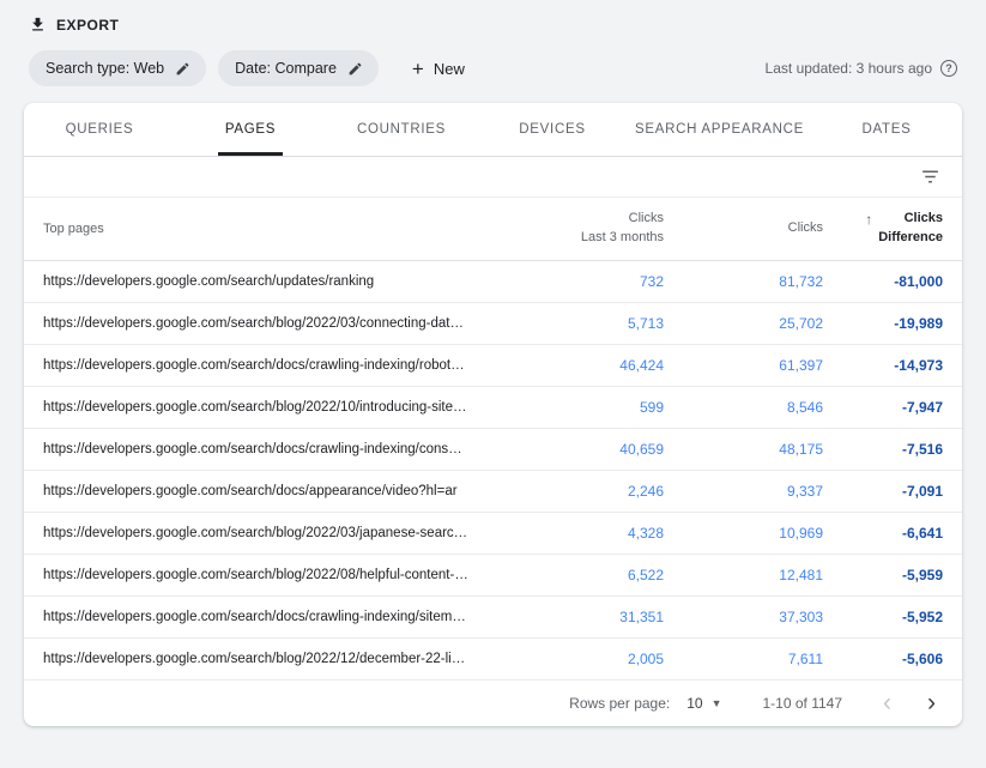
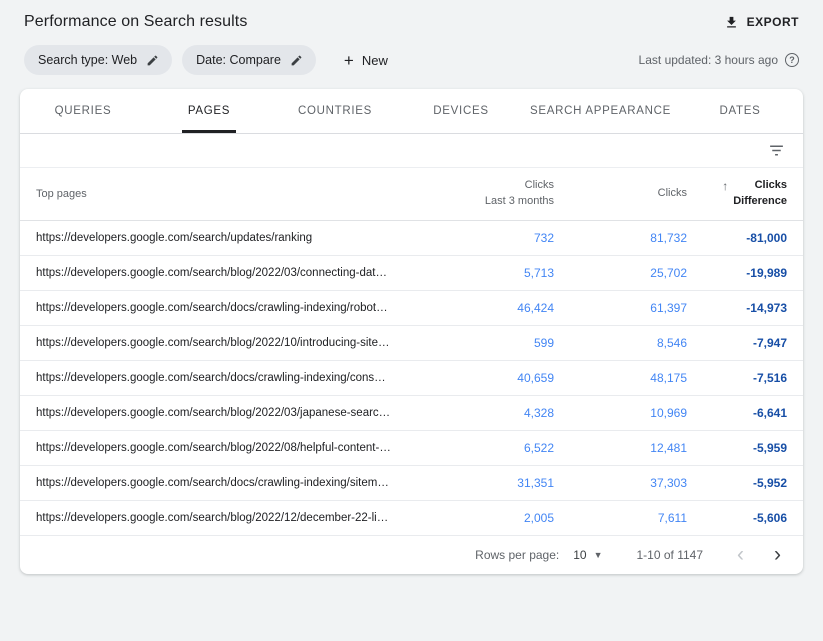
+ Performance on Search results
  EXPORT
  Search type: Web
  Date: Compare
  +
  New
  Last updated: 3 hours ago
  ?
  QUERIES
  PAGES
  COUNTRIES
  DEVICES
  SEARCH APPEARANCE
  DATES
  Top pages
  Clicks
  Last 3 months
  Clicks
  ↑
  Clicks
  Difference
  https://developers.google.com/search/updates/ranking
  732
  81,732
  -81,000
  https://developers.google.com/search/blog/2022/03/connecting-data-stu
  5,713
  25,702
  -19,989
  https://developers.google.com/search/docs/crawling-indexing/robots/intr
  46,424
  61,397
  -14,973
  https://developers.google.com/search/blog/2022/10/introducing-site-nam
  599
  8,546
  -7,947
  https://developers.google.com/search/docs/crawling-indexing/consolidat
  40,659
  48,175
  -7,516
- https://developers.google.com/search/docs/appearance/video?hl=ar
- 2,246
- 9,337
- -7,091
  https://developers.google.com/search/blog/2022/03/japanese-search-for
  4,328
  10,969
  -6,641
  https://developers.google.com/search/blog/2022/08/helpful-content-upda
  6,522
  12,481
  -5,959
  https://developers.google.com/search/docs/crawling-indexing/sitemaps/o
  31,351
  37,303
  -5,952
  https://developers.google.com/search/blog/2022/12/december-22-link-sp
  2,005
  7,611
  -5,606
  Rows per page:
  10
  ▼
  1-10 of 1147
  ‹
  ›
